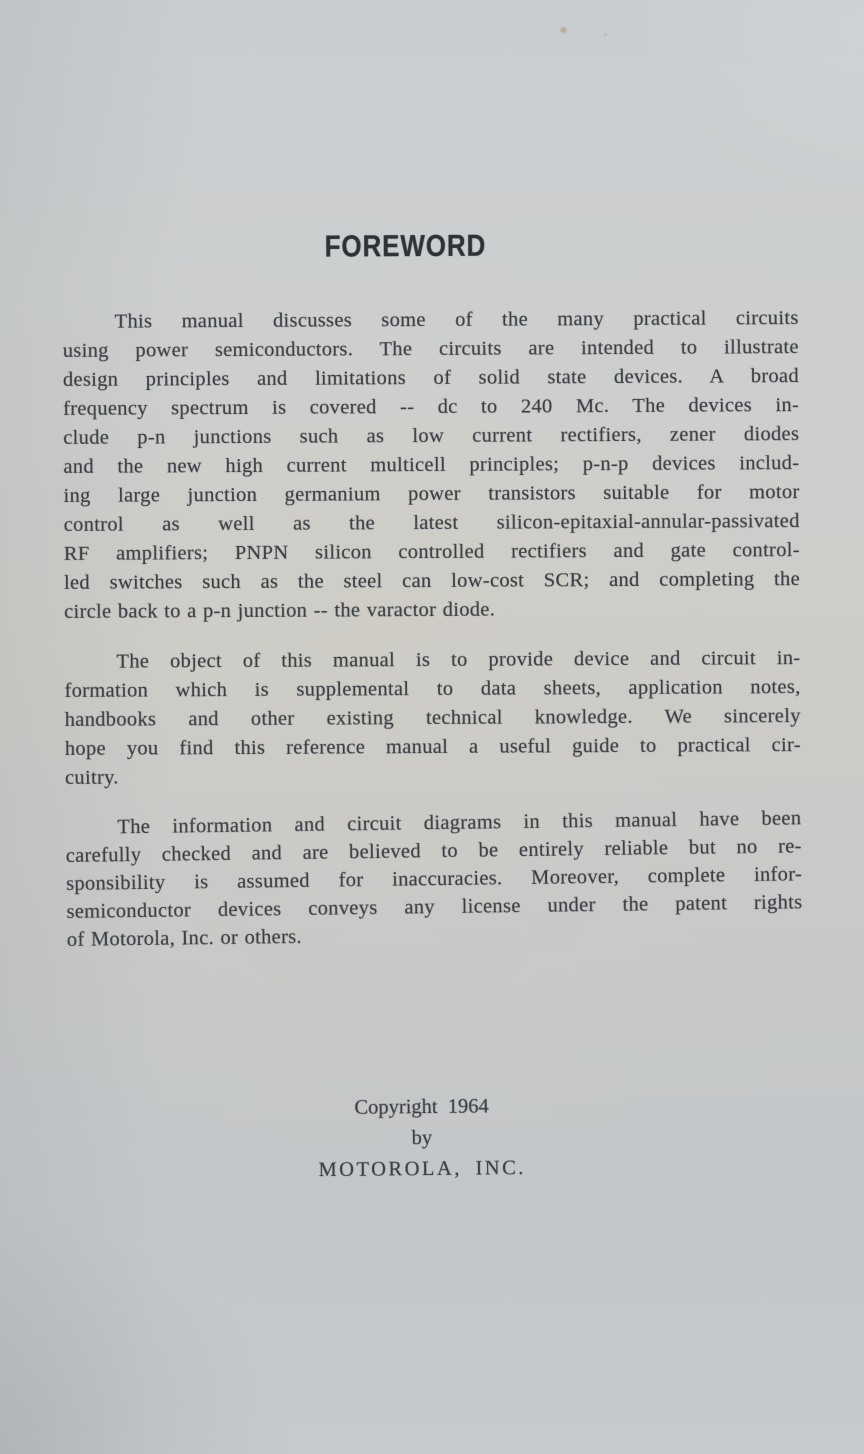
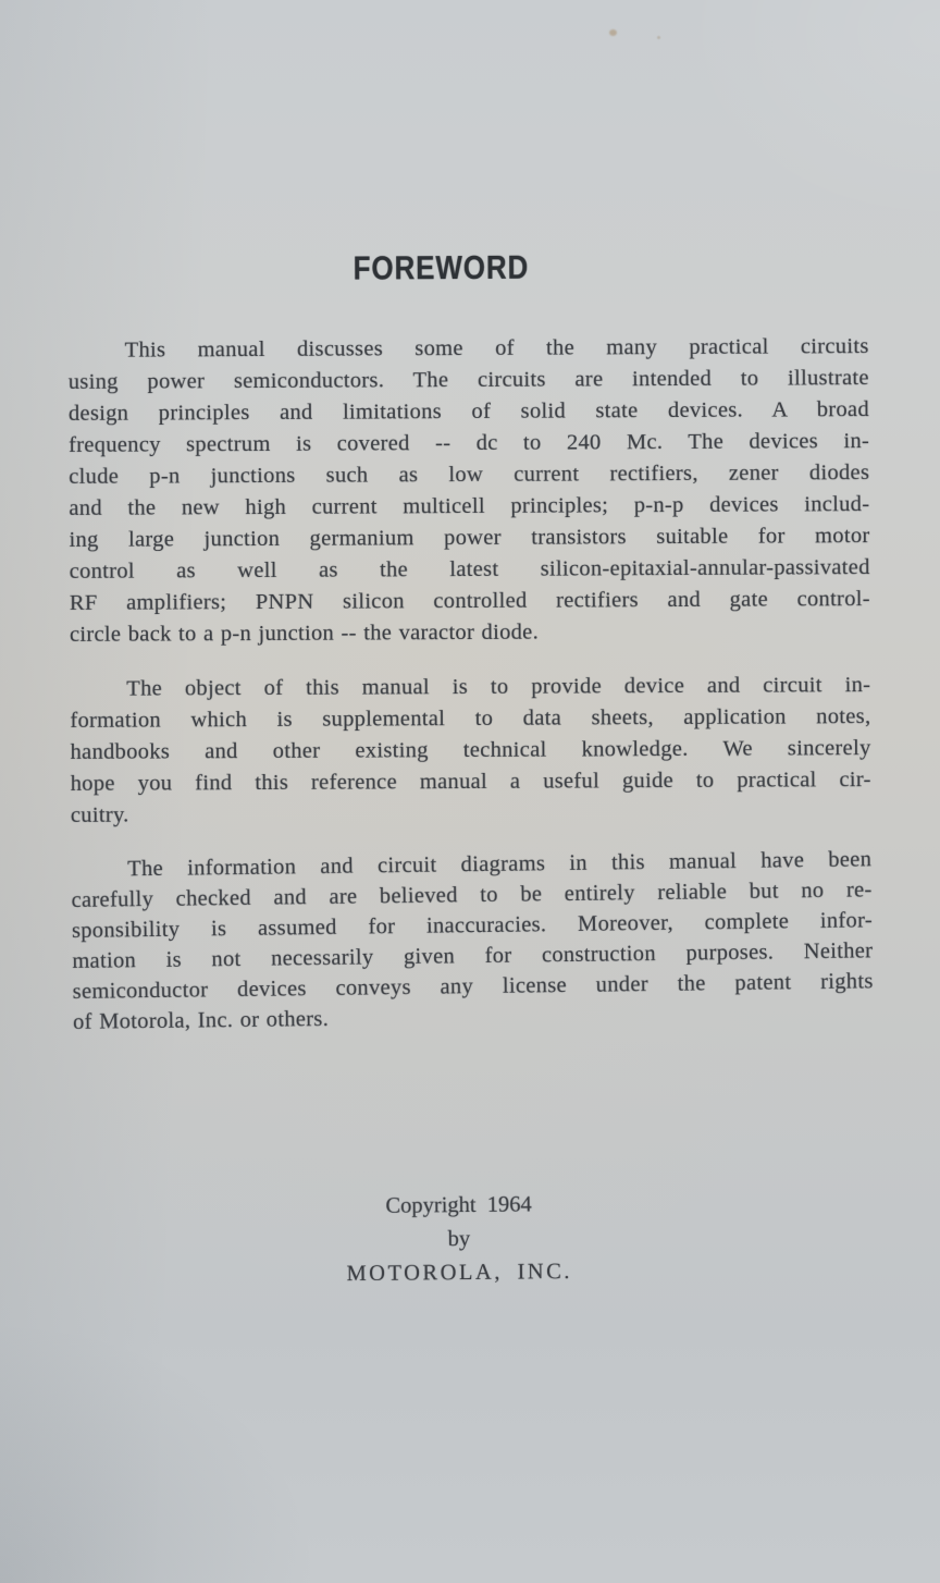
  FOREWORD
  This manual discusses some of the many practical circuits
  using power semiconductors. The circuits are intended to illustrate
  design principles and limitations of solid state devices. A broad
  frequency spectrum is covered -- dc to 240 Mc. The devices in-
  clude p-n junctions such as low current rectifiers, zener diodes
  and the new high current multicell principles; p-n-p devices includ-
  ing large junction germanium power transistors suitable for motor
  control as well as the latest silicon-epitaxial-annular-passivated
  RF amplifiers; PNPN silicon controlled rectifiers and gate control-
- led switches such as the steel can low-cost SCR; and completing the
  circle back to a p-n junction -- the varactor diode.
  The object of this manual is to provide device and circuit in-
  formation which is supplemental to data sheets, application notes,
  handbooks and other existing technical knowledge. We sincerely
  hope you find this reference manual a useful guide to practical cir-
  cuitry.
  The information and circuit diagrams in this manual have been
  carefully checked and are believed to be entirely reliable but no re-
  sponsibility is assumed for inaccuracies. Moreover, complete infor-
+ mation is not necessarily given for construction purposes. Neither
  semiconductor devices conveys any license under the patent rights
  of Motorola, Inc. or others.
  Copyright 1964
  by
  MOTOROLA, INC.
